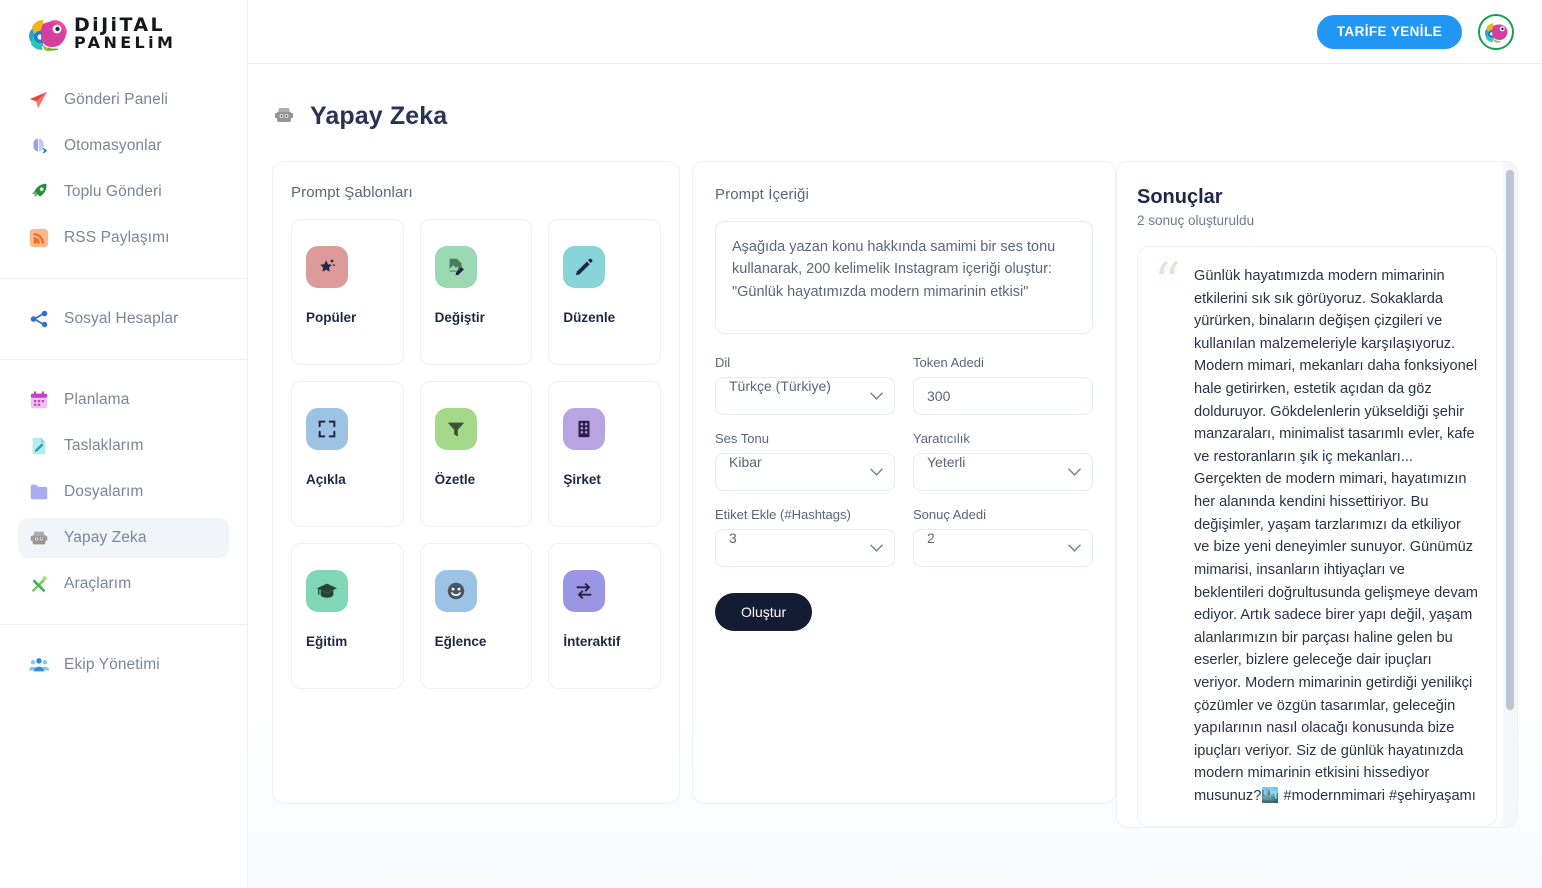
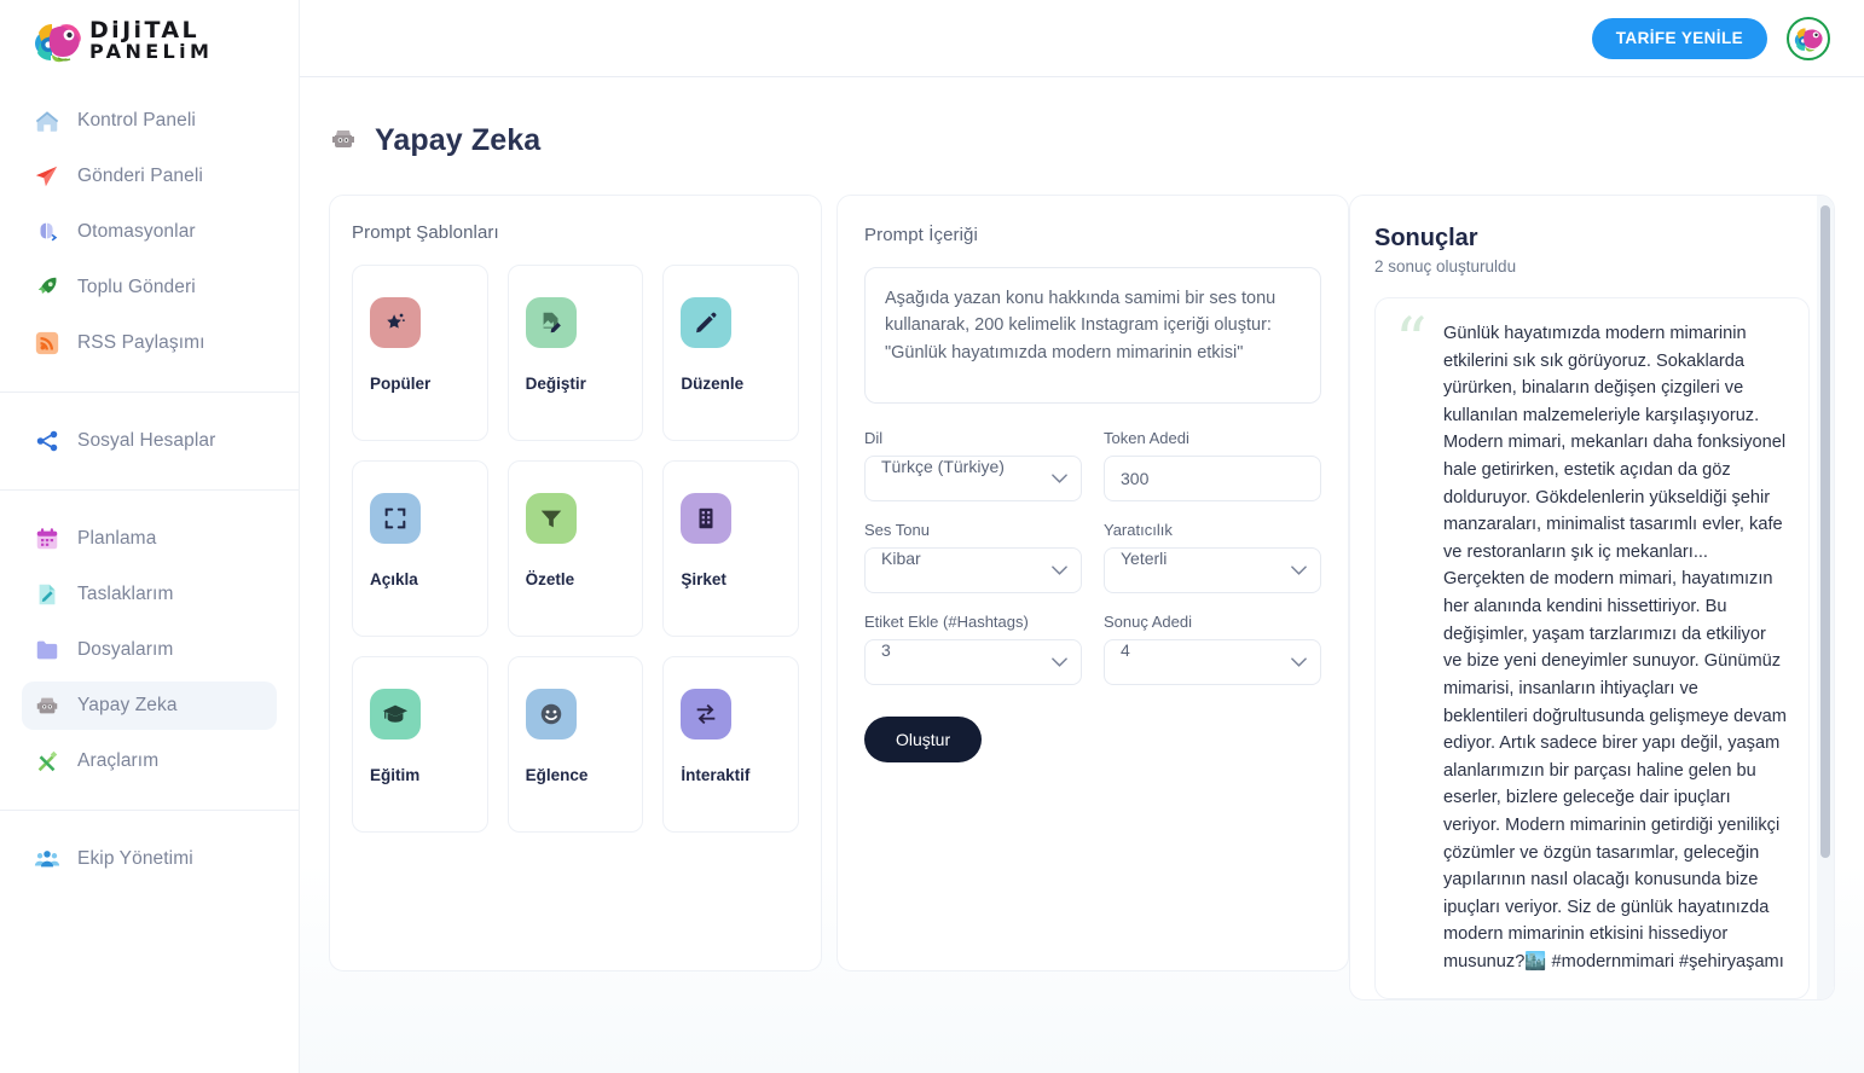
  DiJiTAL PANELiM
+ Kontrol Paneli
  Gönderi Paneli
  Otomasyonlar
  Toplu Gönderi
  RSS Paylaşımı
  Sosyal Hesaplar
  Planlama
  Taslaklarım
  Dosyalarım
  Yapay Zeka
  Araçlarım
  Ekip Yönetimi
  TARİFE YENİLE
  Yapay Zeka
  Prompt Şablonları
  Popüler
  Değiştir
  Düzenle
  Açıkla
  Özetle
  Şirket
  Eğitim
  Eğlence
  İnteraktif
  Prompt İçeriği
  Dil
  Türkçe (Türkiye)
  Token Adedi
  300
  Ses Tonu
  Kibar
  Yaratıcılık
  Yeterli
  Etiket Ekle (#Hashtags)
  3
  Sonuç Adedi
- 2
+ 4
  Oluştur
  Sonuçlar
  2 sonuç oluşturuldu
  “
  Günlük hayatımızda modern mimarinin etkilerini sık sık görüyoruz. Sokaklarda yürürken, binaların değişen çizgileri ve kullanılan malzemeleriyle karşılaşıyoruz. Modern mimari, mekanları daha fonksiyonel hale getirirken, estetik açıdan da göz dolduruyor. Gökdelenlerin yükseldiği şehir manzaraları, minimalist tasarımlı evler, kafe ve restoranların şık iç mekanları... Gerçekten de modern mimari, hayatımızın her alanında kendini hissettiriyor. Bu değişimler, yaşam tarzlarımızı da etkiliyor ve bize yeni deneyimler sunuyor. Günümüz mimarisi, insanların ihtiyaçları ve beklentileri doğrultusunda gelişmeye devam ediyor. Artık sadece birer yapı değil, yaşam alanlarımızın bir parçası haline gelen bu eserler, bizlere geleceğe dair ipuçları veriyor. Modern mimarinin getirdiği yenilikçi çözümler ve özgün tasarımlar, geleceğin yapılarının nasıl olacağı konusunda bize ipuçları veriyor. Siz de günlük hayatınızda modern mimarinin etkisini hissediyor musunuz?🏙️ #modernmimari #şehiryaşamı
